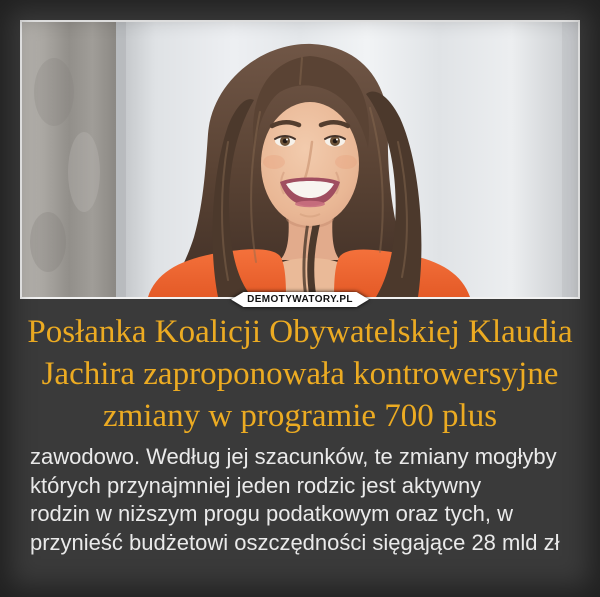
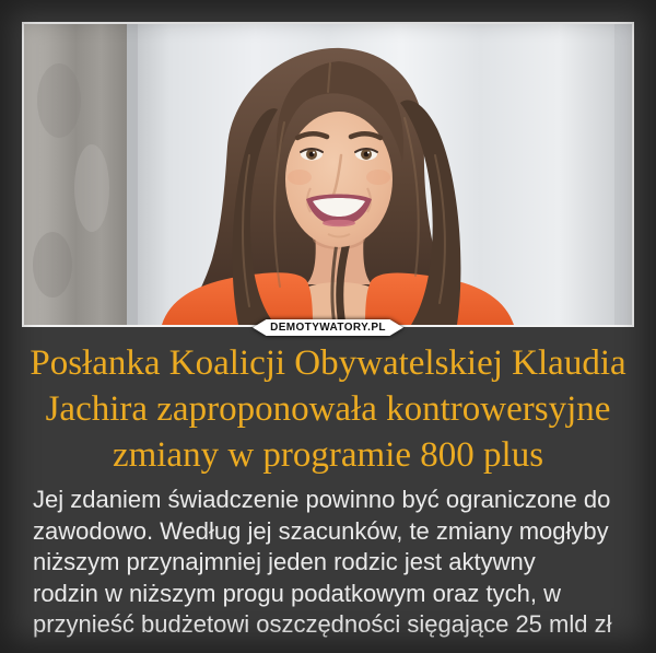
  DEMOTYWATORY.PL
  Posłanka Koalicji Obywatelskiej Klaudia
  Jachira zaproponowała kontrowersyjne
- zmiany w programie 700 plus
+ zmiany w programie 800 plus
+ Jej zdaniem świadczenie powinno być ograniczone do
  zawodowo. Według jej szacunków, te zmiany mogłyby
- których przynajmniej jeden rodzic jest aktywny
+ niższym przynajmniej jeden rodzic jest aktywny
  rodzin w niższym progu podatkowym oraz tych, w
- przynieść budżetowi oszczędności sięgające 28 mld zł
+ przynieść budżetowi oszczędności sięgające 25 mld zł
